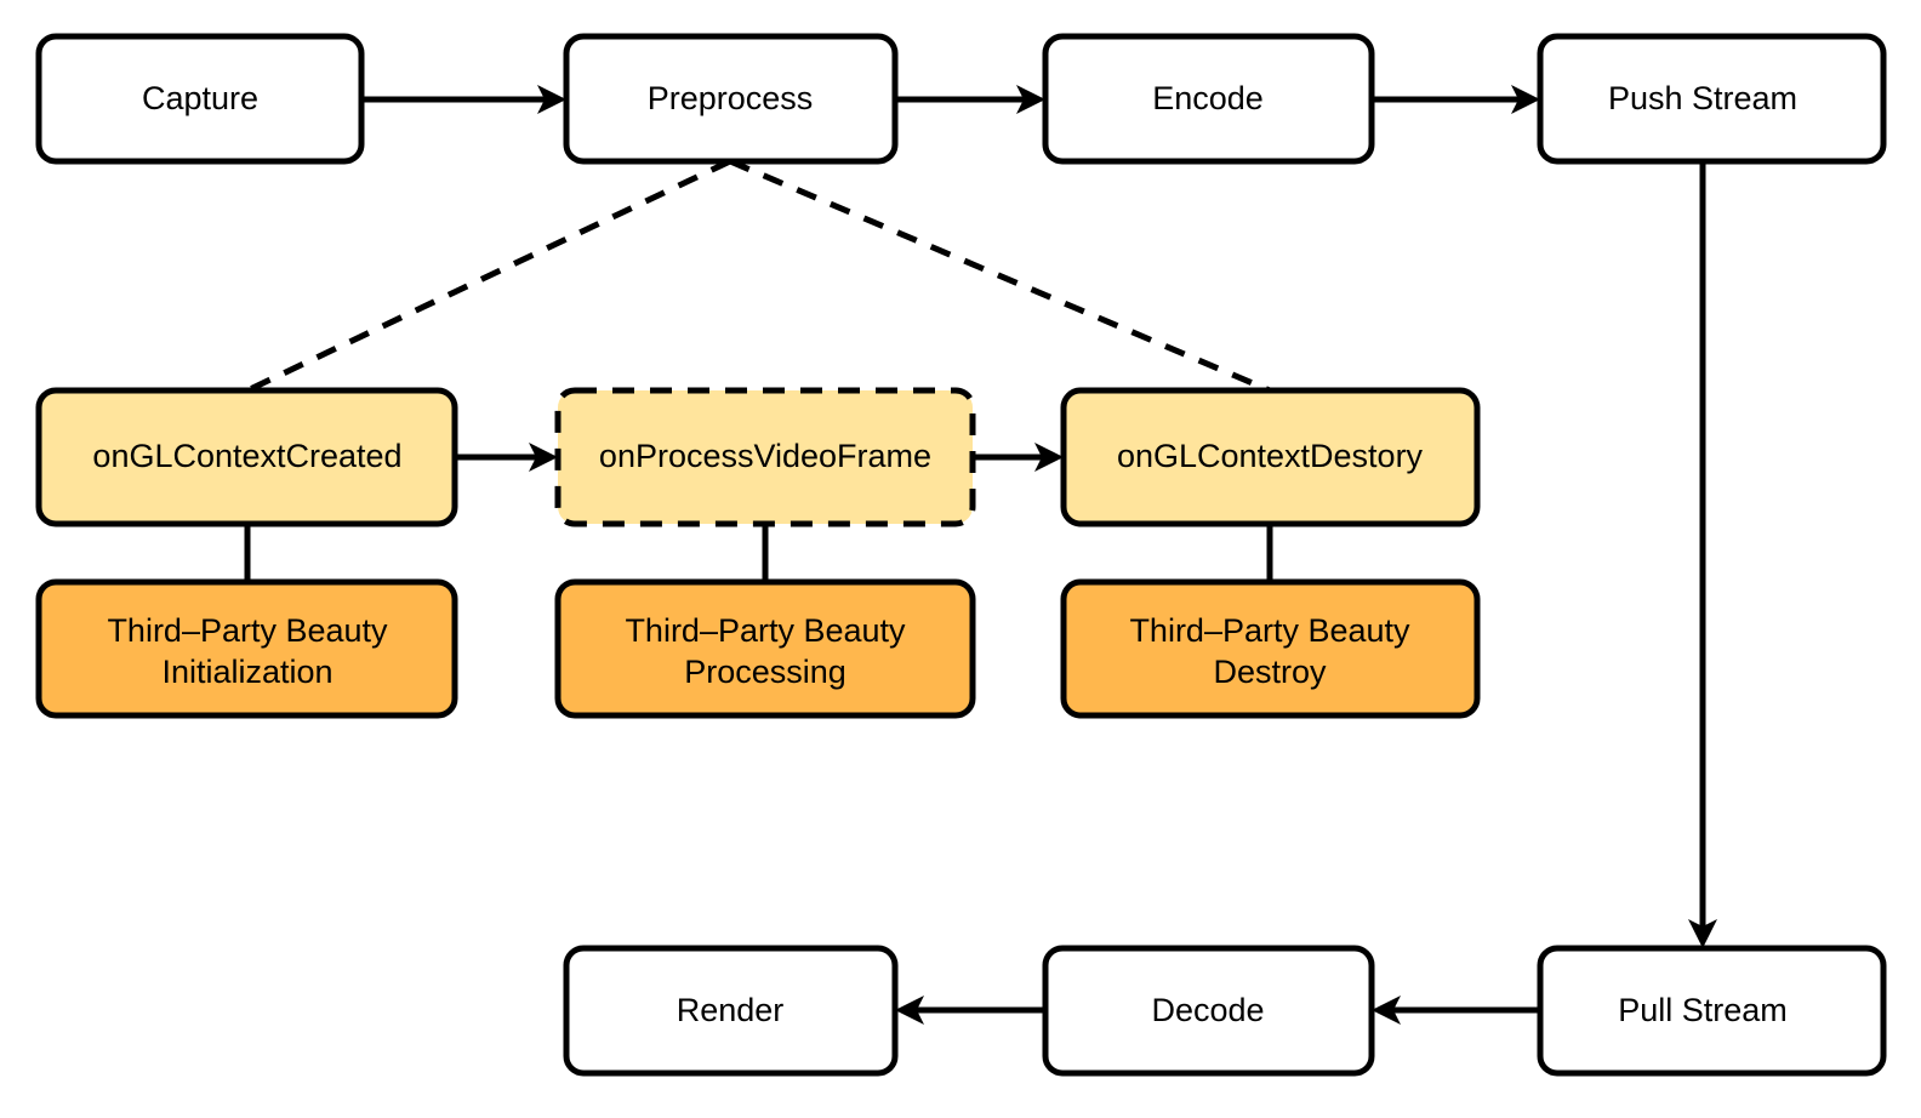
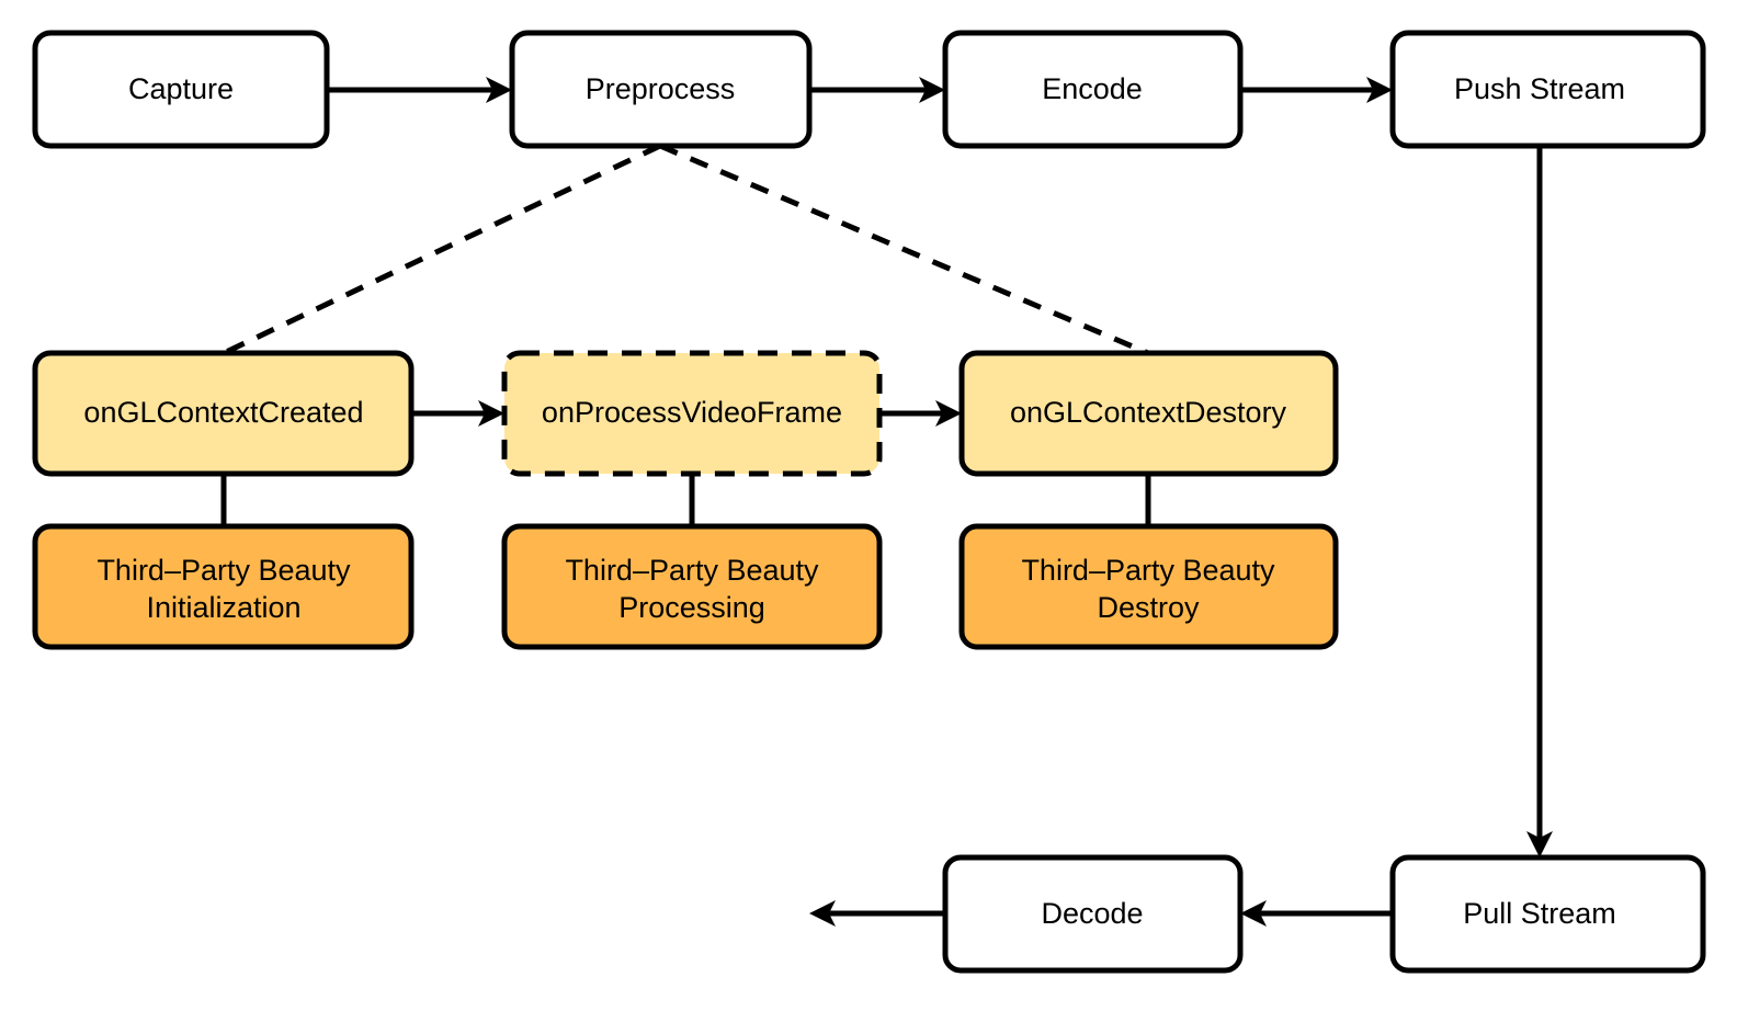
  Capture
  Preprocess
  Encode
  Push Stream
  onGLContextCreated
  onProcessVideoFrame
  onGLContextDestory
  Third–Party Beauty
  Initialization
  Third–Party Beauty
  Processing
  Third–Party Beauty
  Destroy
- Render
  Decode
  Pull Stream
